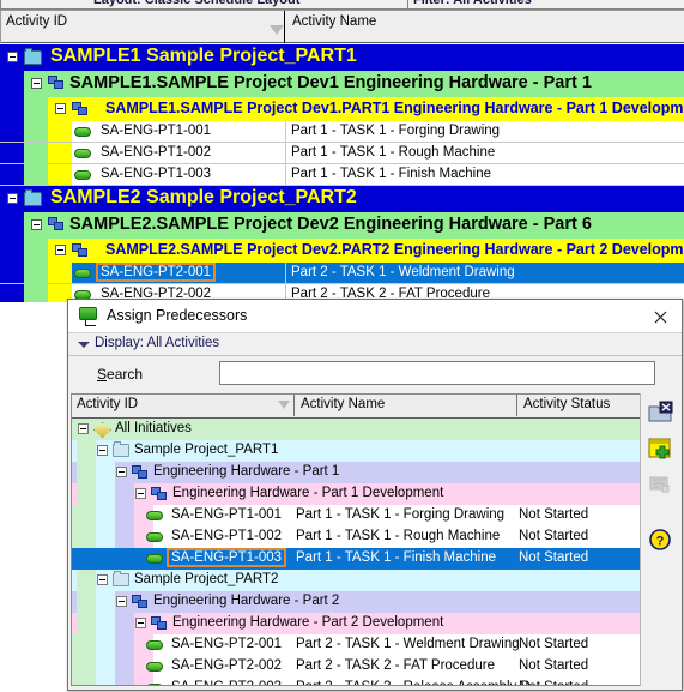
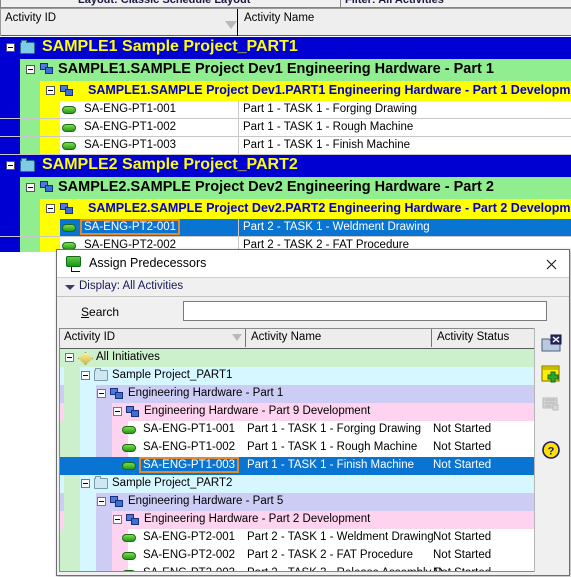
  Layout: Classic Schedule Layout
  Filter: All Activities
  Activity ID
  Activity Name
  SAMPLE1 Sample Project_PART1
  SAMPLE1.SAMPLE Project Dev1 Engineering Hardware - Part 1
  SAMPLE1.SAMPLE Project Dev1.PART1 Engineering Hardware - Part 1 Developm
  SA-ENG-PT1-001
  Part 1 - TASK 1 - Forging Drawing
  SA-ENG-PT1-002
  Part 1 - TASK 1 - Rough Machine
  SA-ENG-PT1-003
  Part 1 - TASK 1 - Finish Machine
  SAMPLE2 Sample Project_PART2
- SAMPLE2.SAMPLE Project Dev2 Engineering Hardware - Part 6
+ SAMPLE2.SAMPLE Project Dev2 Engineering Hardware - Part 2
  SAMPLE2.SAMPLE Project Dev2.PART2 Engineering Hardware - Part 2 Developm
  SA-ENG-PT2-001
  Part 2 - TASK 1 - Weldment Drawing
  SA-ENG-PT2-002
  Part 2 - TASK 2 - FAT Procedure
  Assign Predecessors
  Display: All Activities
  Search
  Activity ID
  Activity Name
  Activity Status
  All Initiatives
  Sample Project_PART1
  Engineering Hardware - Part 1
- Engineering Hardware - Part 1 Development
+ Engineering Hardware - Part 9 Development
  SA-ENG-PT1-001
  Part 1 - TASK 1 - Forging Drawing
  Not Started
  SA-ENG-PT1-002
  Part 1 - TASK 1 - Rough Machine
  Not Started
  SA-ENG-PT1-003
  Part 1 - TASK 1 - Finish Machine
  Not Started
  Sample Project_PART2
- Engineering Hardware - Part 2
+ Engineering Hardware - Part 5
  Engineering Hardware - Part 2 Development
  SA-ENG-PT2-001
  Part 2 - TASK 1 - Weldment Drawing
  Not Started
  SA-ENG-PT2-002
  Part 2 - TASK 2 - FAT Procedure
  Not Started
  ?
